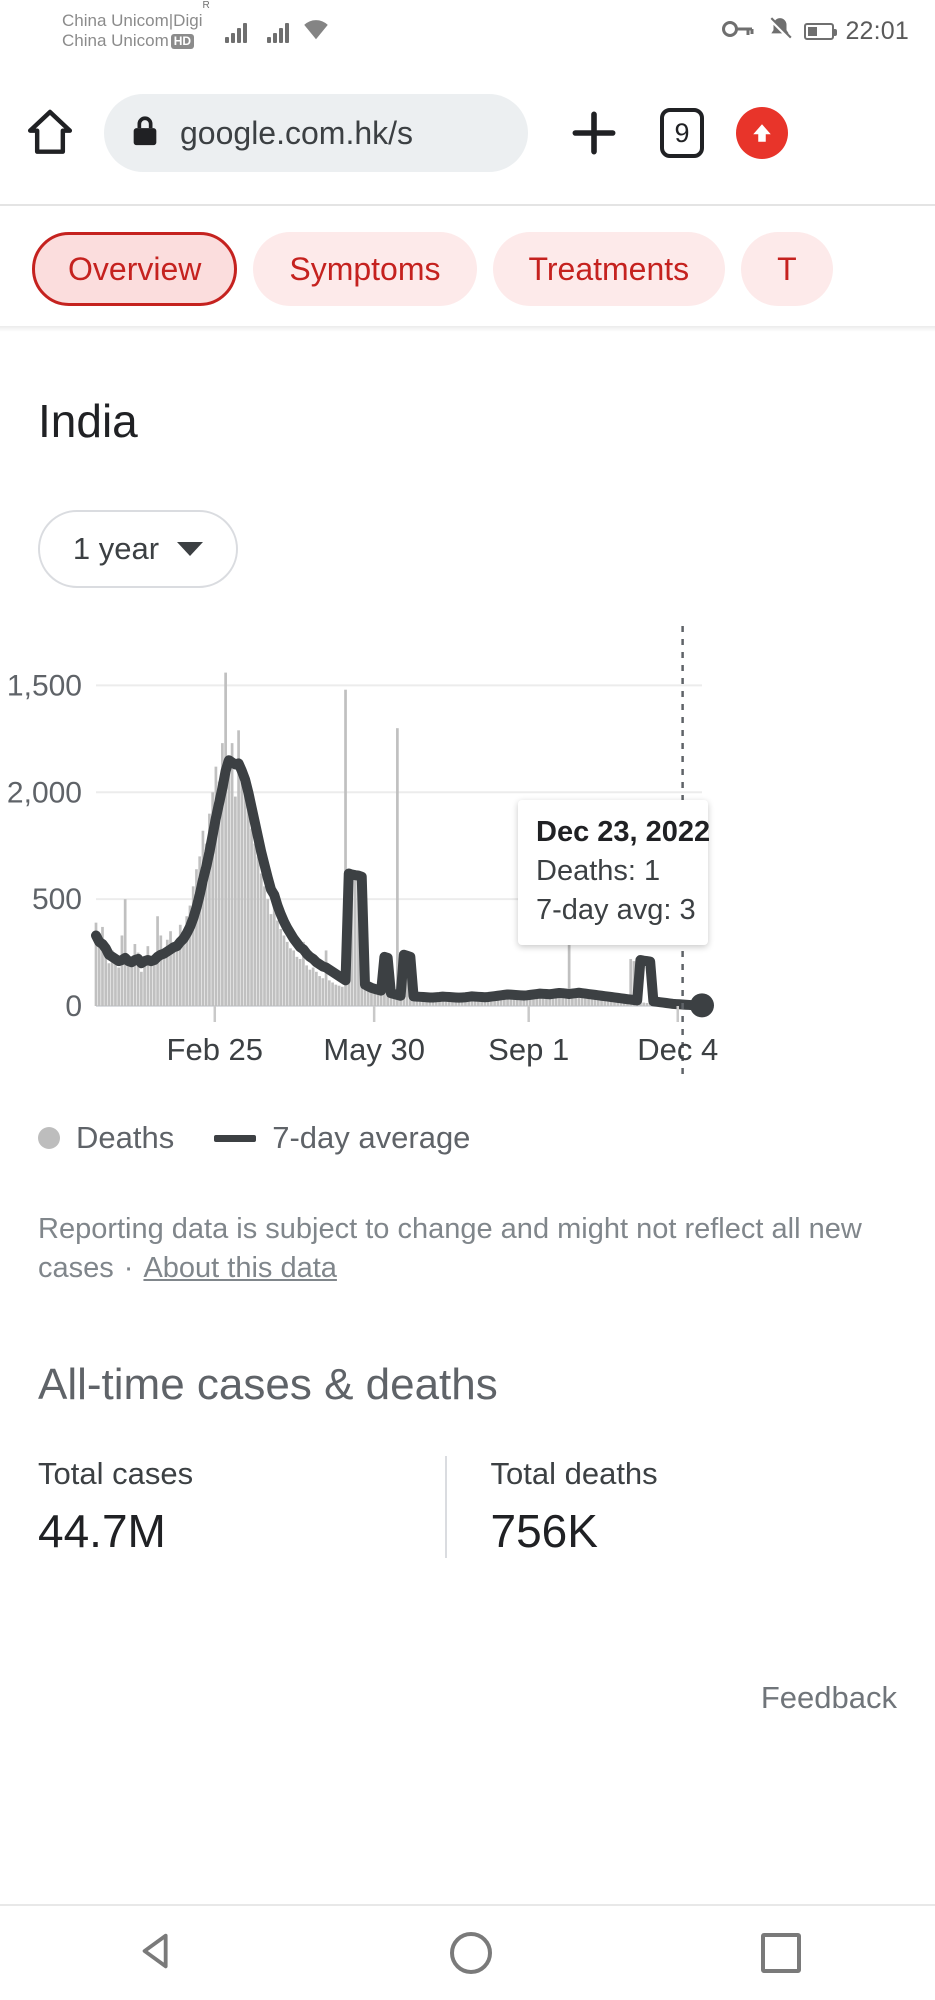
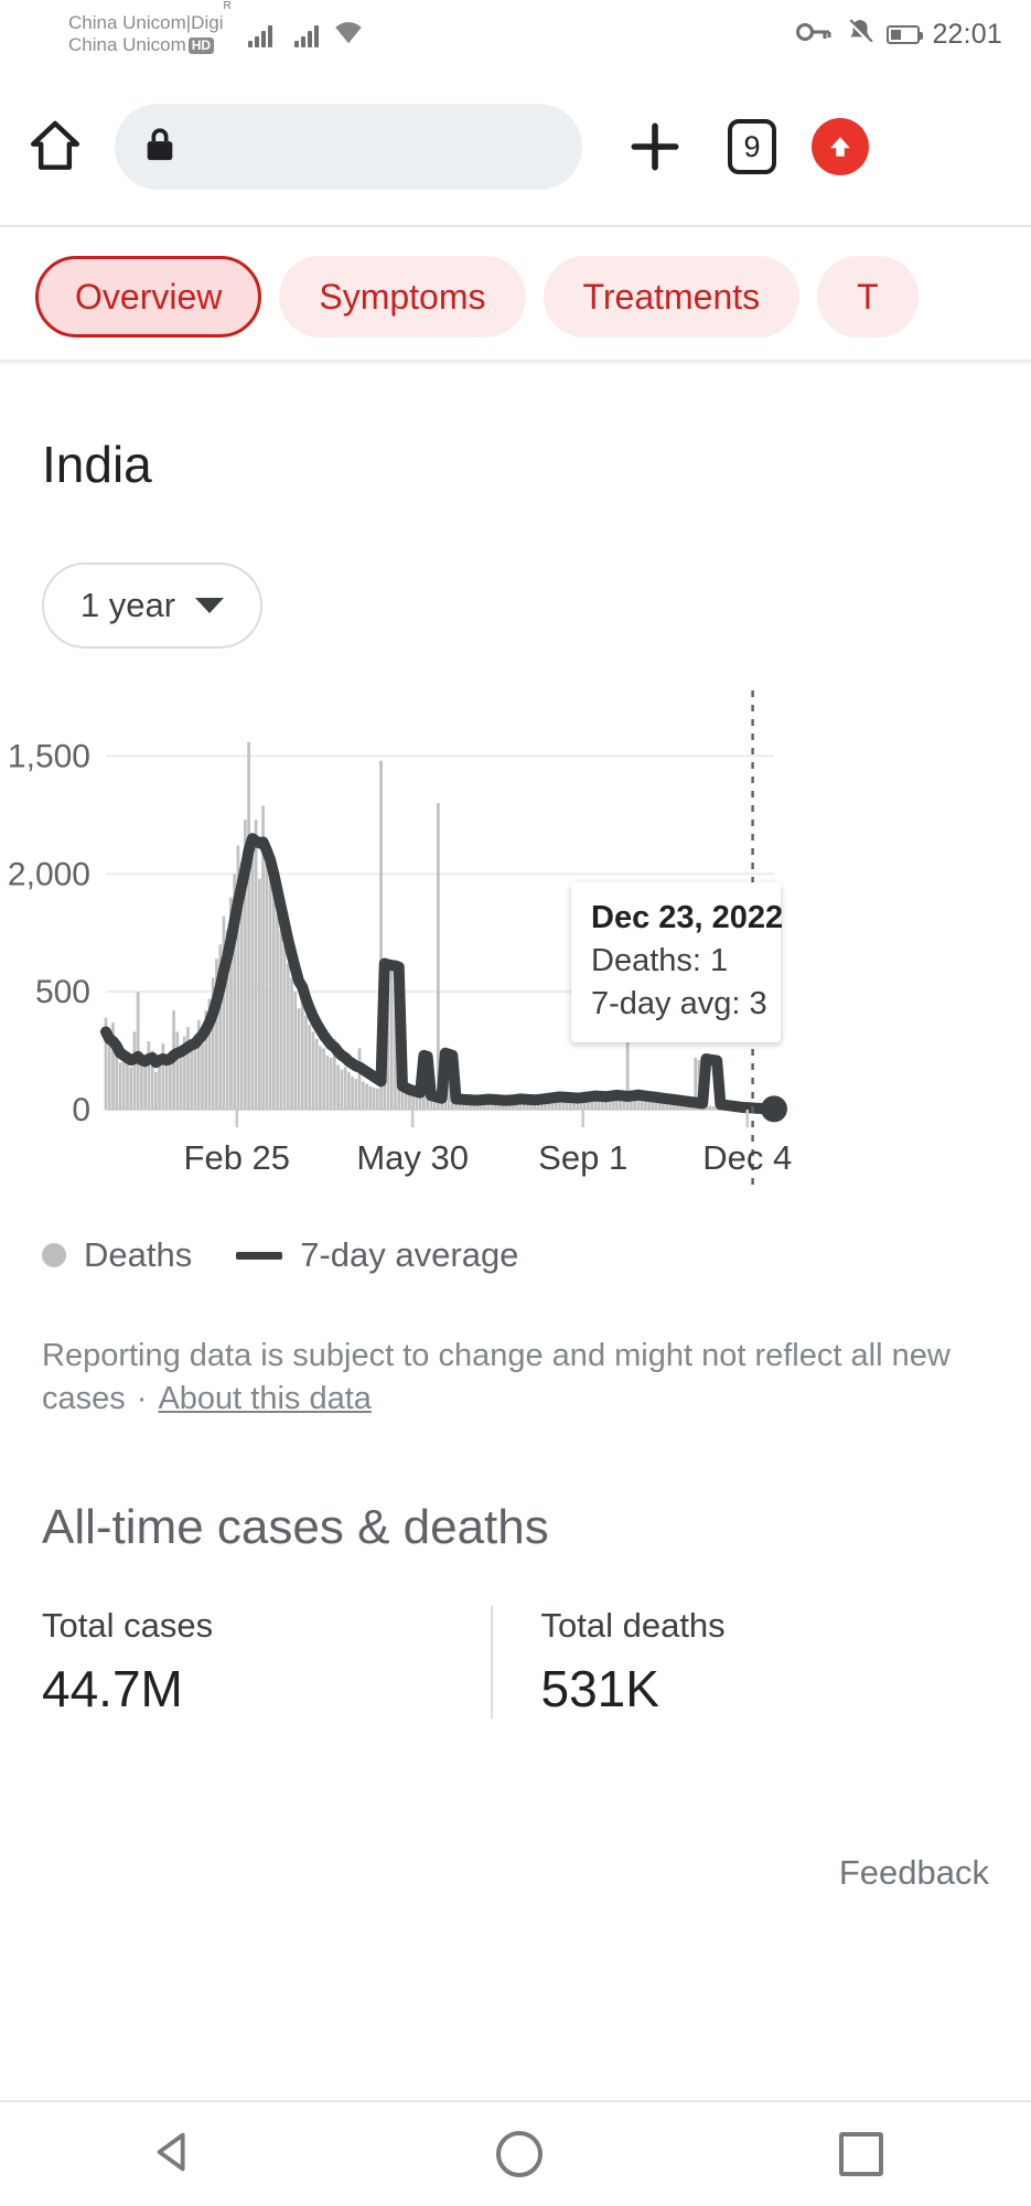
  China Unicom|Digi
  China Unicom HD
  R
  22:01
- google.com.hk/s
  9
  Overview
  Symptoms
  Treatments
  T
  India
  1 year
  0
  500
  2,000
  1,500
  Feb 25
  May 30
  Sep 1
  Dec 4
  Dec 23, 2022
  Deaths: 1
  7-day avg: 3
  Deaths
  7-day average
  Reporting data is subject to change and might not reflect all new cases · About this data
  All-time cases & deaths
  Total cases
  44.7M
  Total deaths
- 756K
+ 531K
  Feedback
